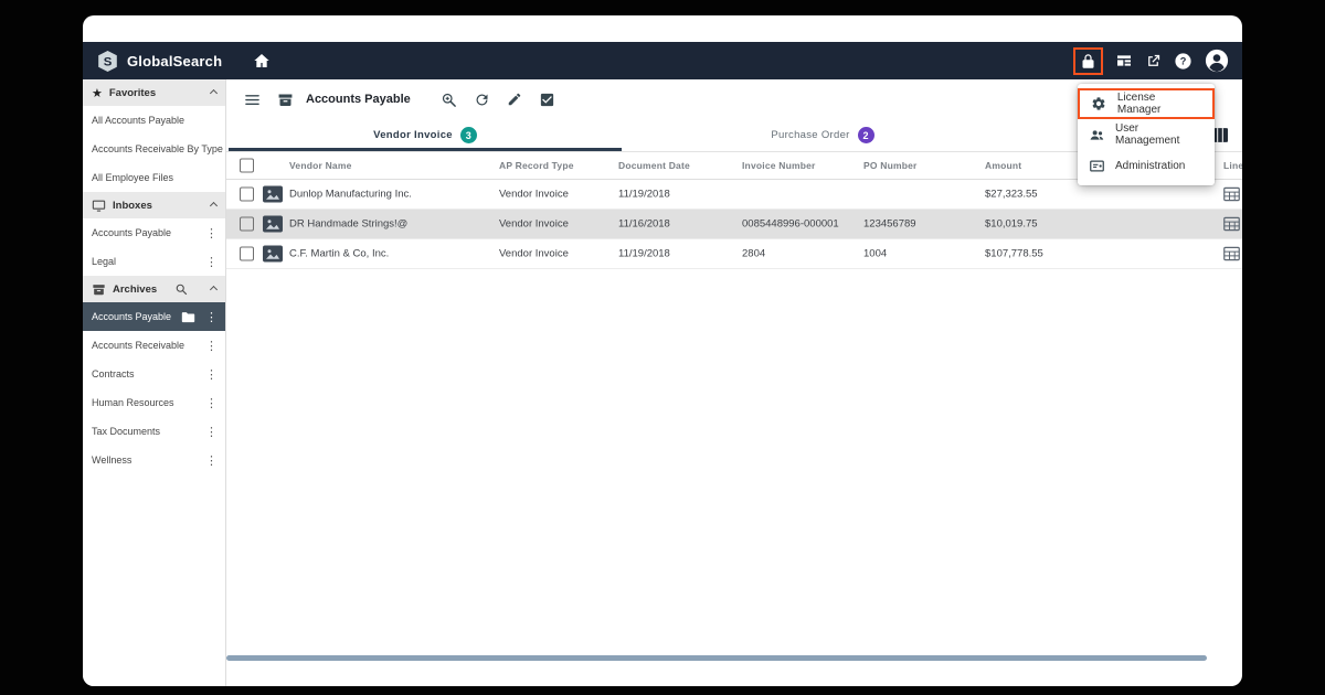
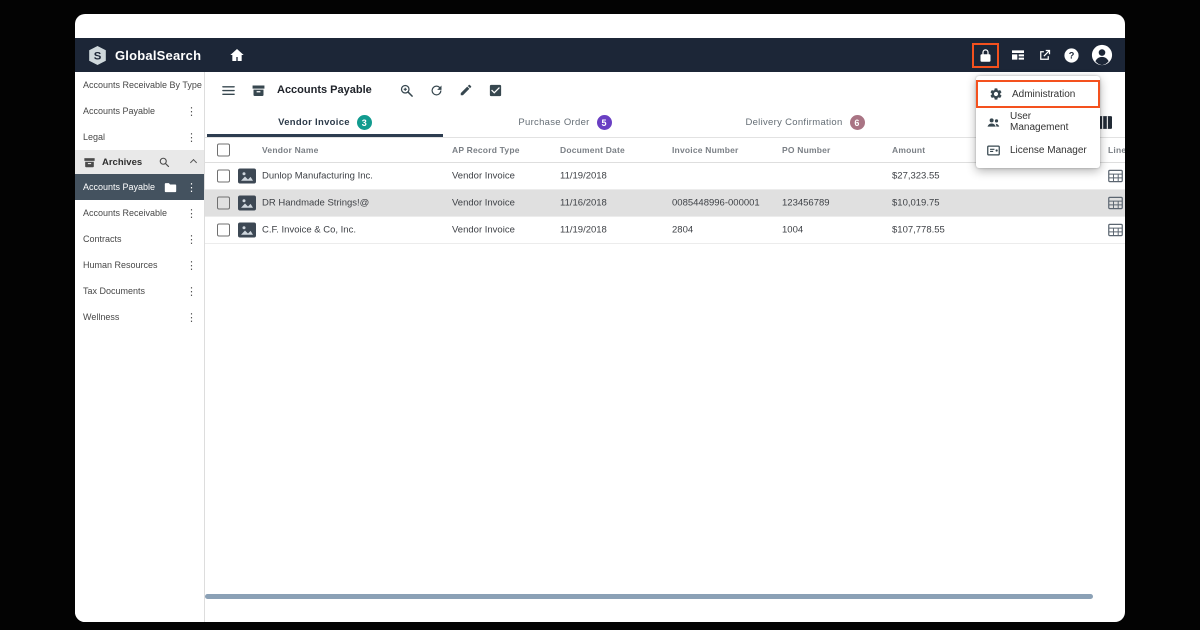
  S
  GlobalSearch
  ?
- License Manager
+ Administration
  User Management
- Administration
+ License Manager
- ★
- Favorites
- All Accounts Payable
  Accounts Receivable By Type
- All Employee Files
- Inboxes
  Accounts Payable
  ⋮
  Legal
  ⋮
  Archives
  Accounts Payable
  ⋮
  Accounts Receivable
  ⋮
  Contracts
  ⋮
  Human Resources
  ⋮
  Tax Documents
  ⋮
  Wellness
  ⋮
  Accounts Payable
  Vendor Invoice
  3
  Purchase Order
- 2
+ 5
+ Delivery Confirmation
+ 6
  Vendor Name
  AP Record Type
  Document Date
  Invoice Number
  PO Number
  Amount
  Dunlop Manufacturing Inc.
  Vendor Invoice
  11/19/2018
  $27,323.55
  DR Handmade Strings!@
  Vendor Invoice
  11/16/2018
  0085448996-000001
  123456789
  $10,019.75
- C.F. Martin & Co, Inc.
+ C.F. Invoice & Co, Inc.
  Vendor Invoice
  11/19/2018
  2804
  1004
  $107,778.55
